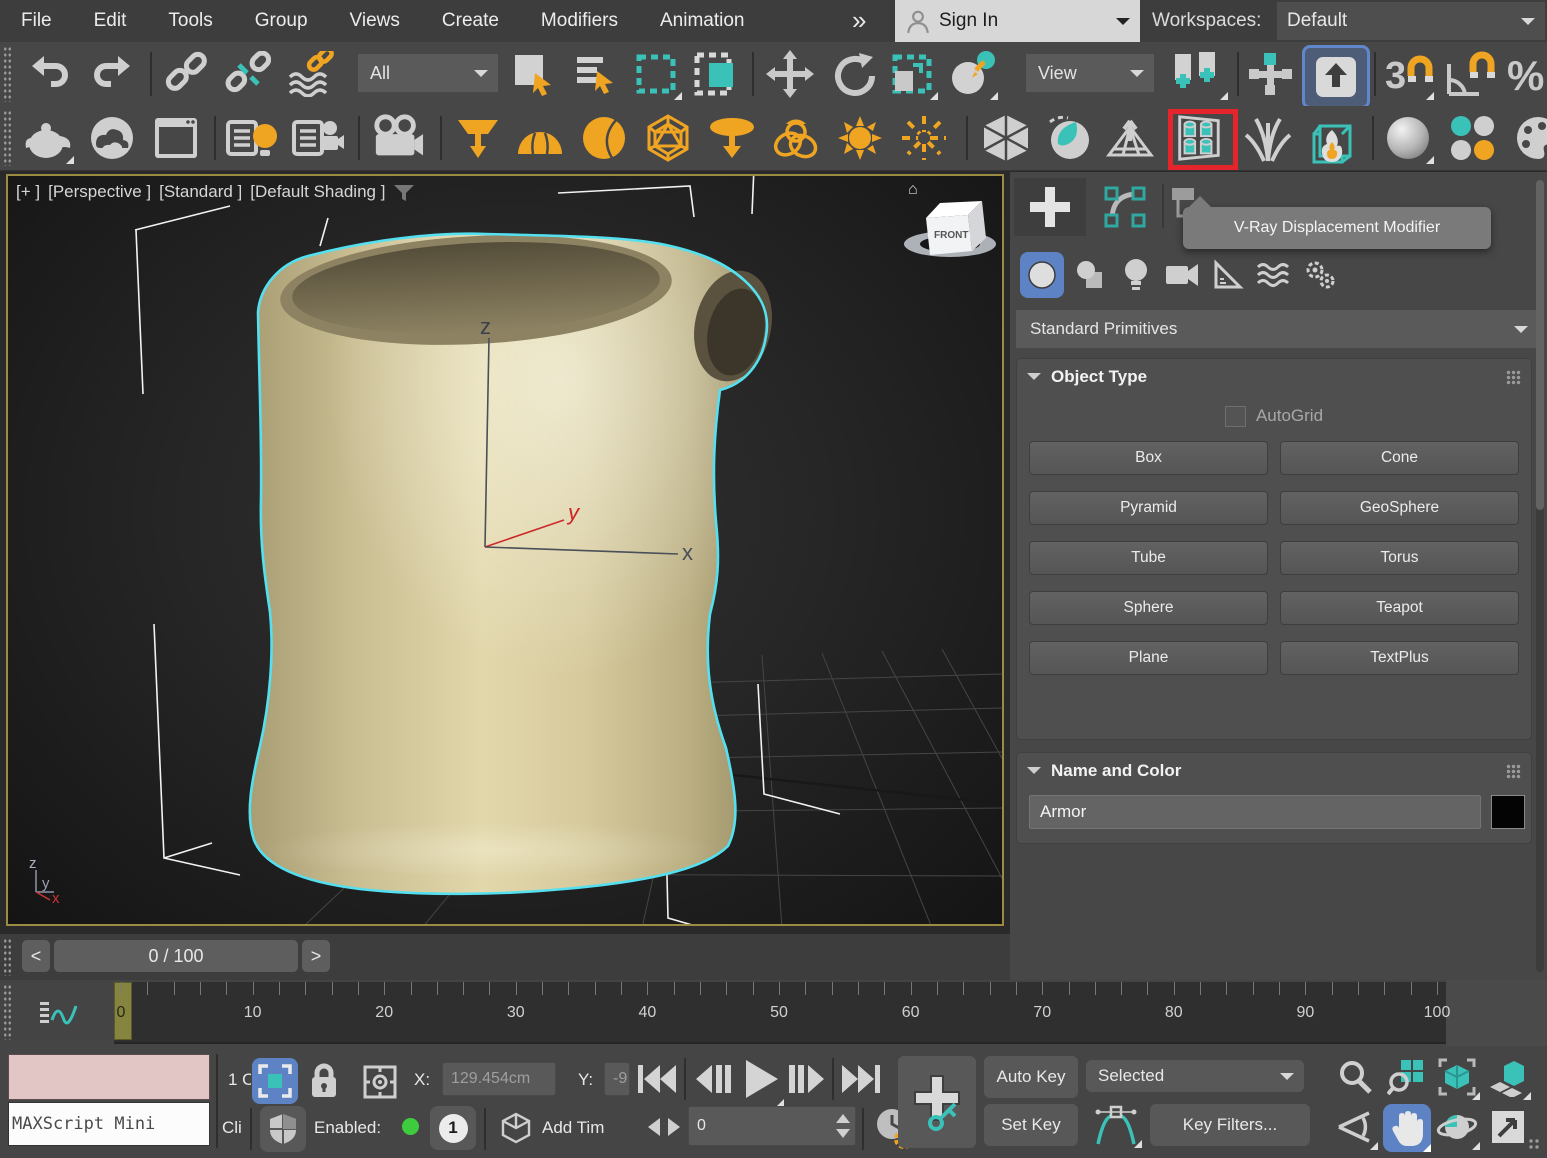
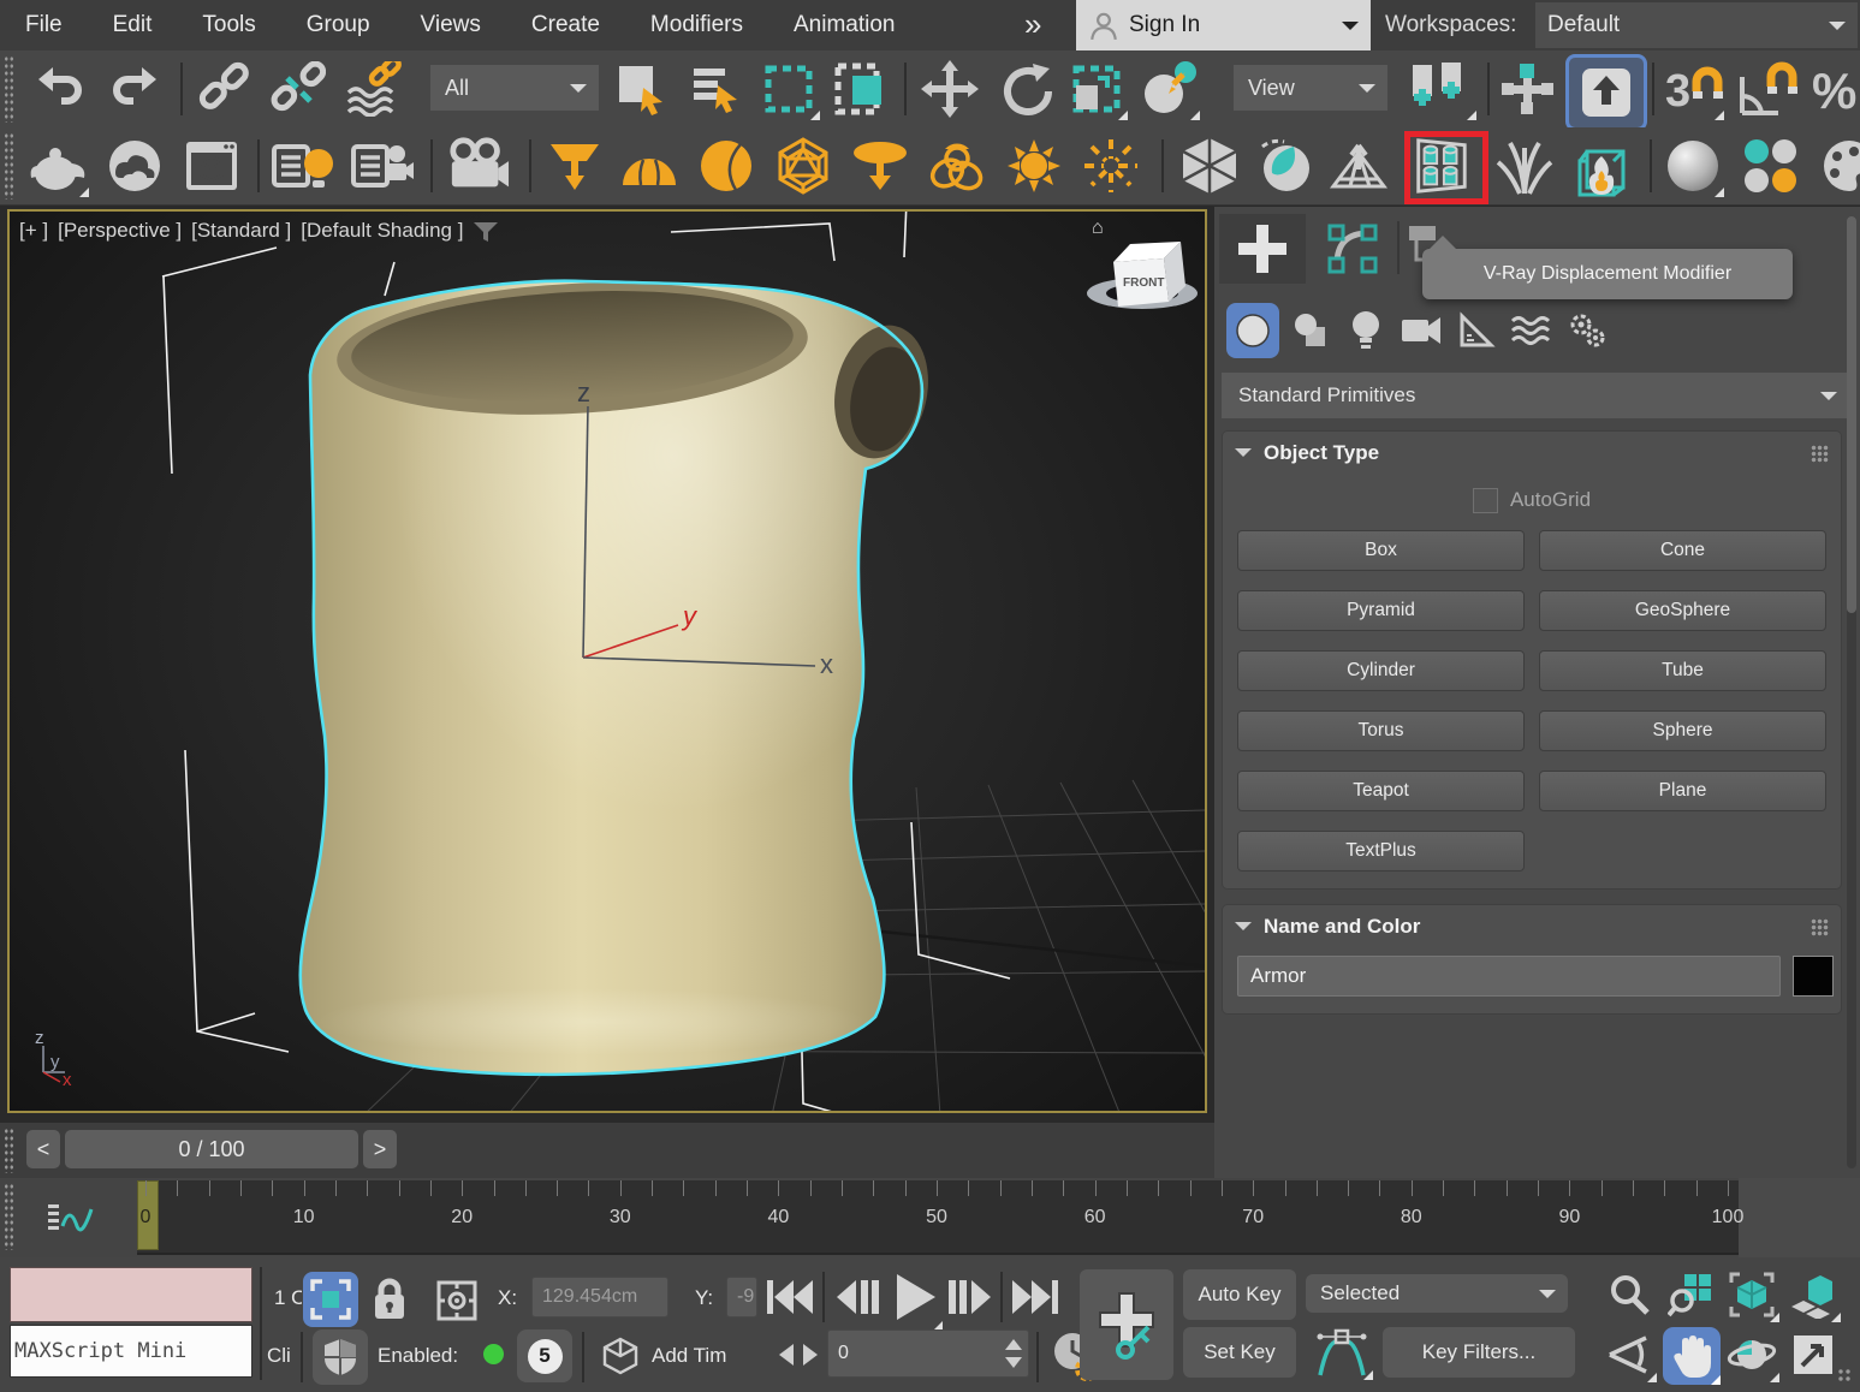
  File Edit Tools Group Views Create Modifiers Animation
  »
  Sign In
  Workspaces:
  Default
  All
  View
  3
  %
  V-Ray Displacement Modifier
  z
  y
  x
  z
  y
  x
  FRONT
  ⌂
  [+ ]
  [Perspective ]
  [Standard ]
  [Default Shading ]
  Standard Primitives
  Object Type
  AutoGrid
  Box
  Cone
  Pyramid
  GeoSphere
+ Cylinder
  Tube
  Torus
  Sphere
  Teapot
  Plane
  TextPlus
  Name and Color
  Armor
  <
  0 / 100
  >
  0
  10
  20
  30
  40
  50
  60
  70
  80
  90
  100
  MAXScript Mini
  1 O
  X:
  129.454cm
  Y:
  -9
  Cli
  Enabled:
- 1
+ 5
  Add Tim
  0
  Auto Key
  Set Key
  Selected
  Key Filters...
